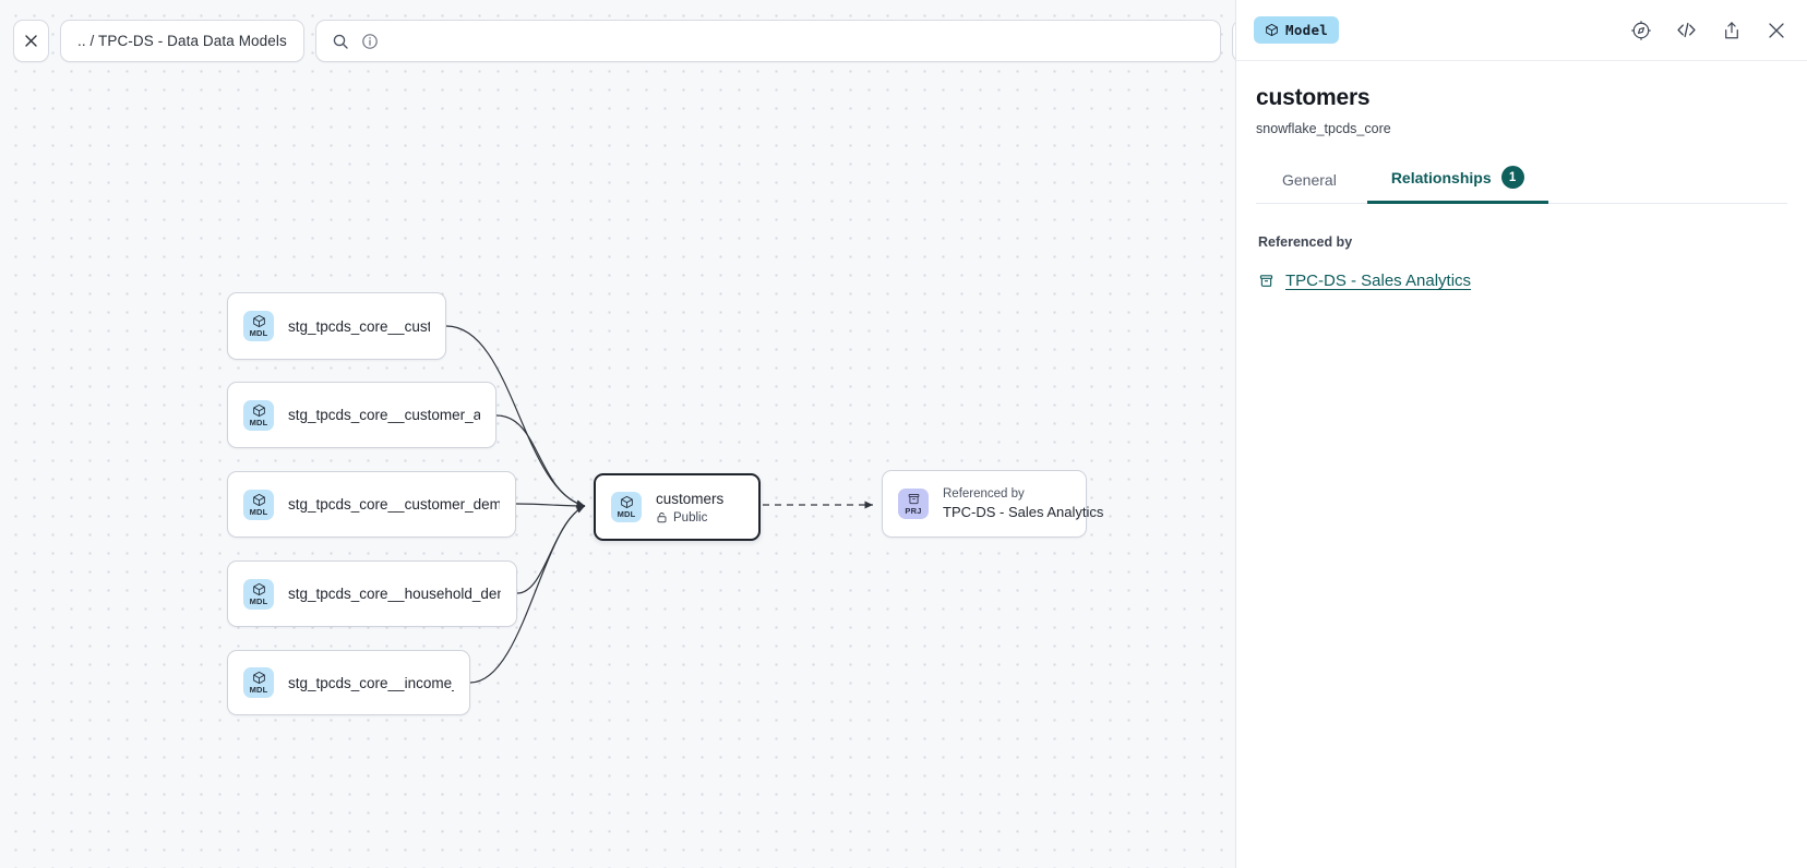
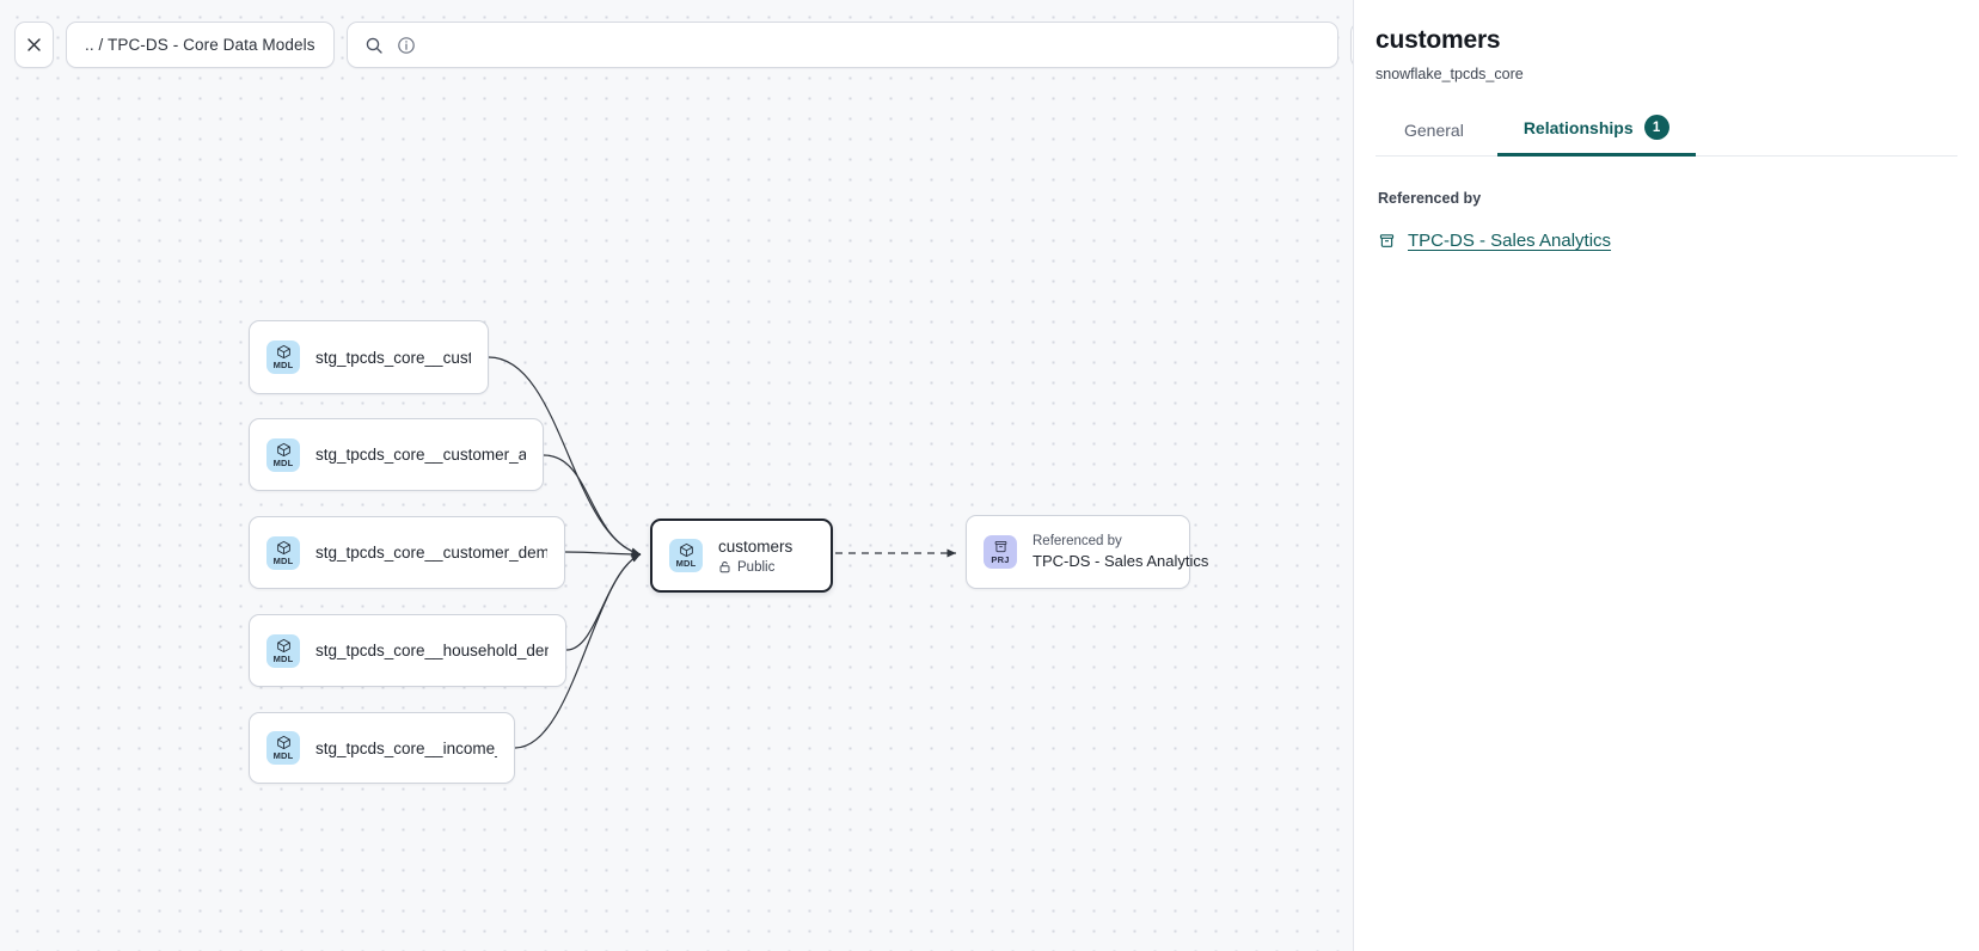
- .. / TPC-DS - Data Data Models
+ .. / TPC-DS - Core Data Models
  MDL
  stg_tpcds_core__cust
  MDL
  stg_tpcds_core__customer_a
  MDL
  stg_tpcds_core__customer_dem
  MDL
  stg_tpcds_core__household_de
  MDL
  stg_tpcds_core__income
  MDL
  customers
  Public
  PRJ
  Referenced by
  TPC-DS - Sales Analytics
- Model
  customers
  snowflake_tpcds_core
  General
  Relationships
  1
  Referenced by
  TPC-DS - Sales Analytics
